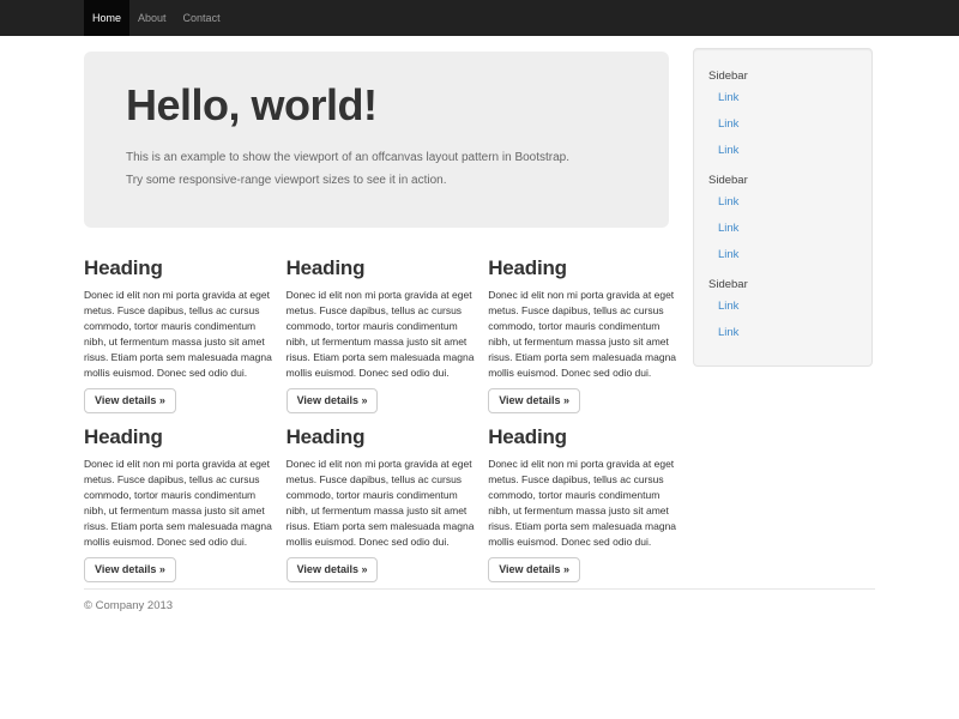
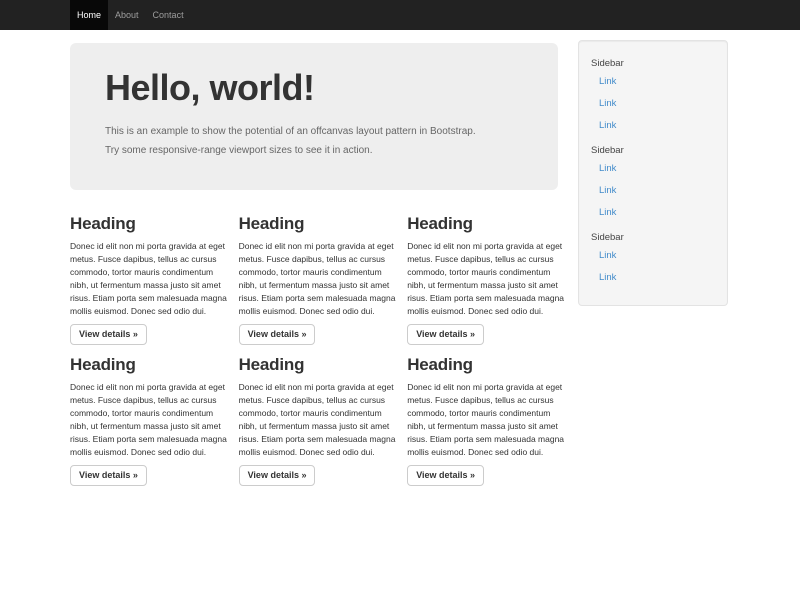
  Home
  About
  Contact
  Hello, world!
- This is an example to show the viewport of an offcanvas layout pattern in Bootstrap. Try some responsive-range viewport sizes to see it in action.
+ This is an example to show the potential of an offcanvas layout pattern in Bootstrap. Try some responsive-range viewport sizes to see it in action.
  Heading
  Donec id elit non mi porta gravida at eget metus. Fusce dapibus, tellus ac cursus commodo, tortor mauris condimentum nibh, ut fermentum massa justo sit amet risus. Etiam porta sem malesuada magna mollis euismod. Donec sed odio dui.
  View details »
  Heading
  Donec id elit non mi porta gravida at eget metus. Fusce dapibus, tellus ac cursus commodo, tortor mauris condimentum nibh, ut fermentum massa justo sit amet risus. Etiam porta sem malesuada magna mollis euismod. Donec sed odio dui.
  View details »
  Heading
  Donec id elit non mi porta gravida at eget metus. Fusce dapibus, tellus ac cursus commodo, tortor mauris condimentum nibh, ut fermentum massa justo sit amet risus. Etiam porta sem malesuada magna mollis euismod. Donec sed odio dui.
  View details »
  Heading
  Donec id elit non mi porta gravida at eget metus. Fusce dapibus, tellus ac cursus commodo, tortor mauris condimentum nibh, ut fermentum massa justo sit amet risus. Etiam porta sem malesuada magna mollis euismod. Donec sed odio dui.
  View details »
  Heading
  Donec id elit non mi porta gravida at eget metus. Fusce dapibus, tellus ac cursus commodo, tortor mauris condimentum nibh, ut fermentum massa justo sit amet risus. Etiam porta sem malesuada magna mollis euismod. Donec sed odio dui.
  View details »
  Heading
  Donec id elit non mi porta gravida at eget metus. Fusce dapibus, tellus ac cursus commodo, tortor mauris condimentum nibh, ut fermentum massa justo sit amet risus. Etiam porta sem malesuada magna mollis euismod. Donec sed odio dui.
  View details »
  Sidebar
  Link
  Link
  Link
  Sidebar
  Link
  Link
  Link
  Sidebar
  Link
  Link
- © Company 2013
